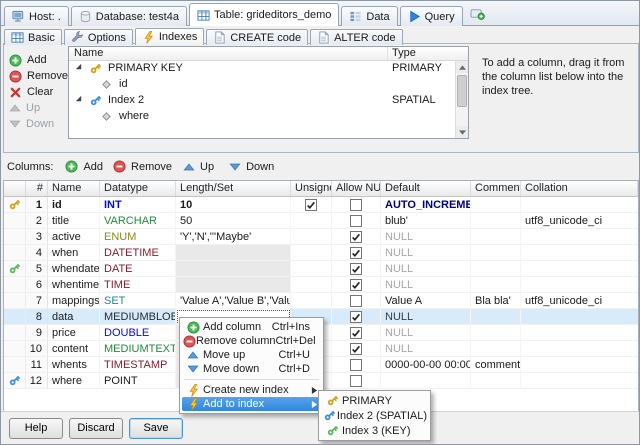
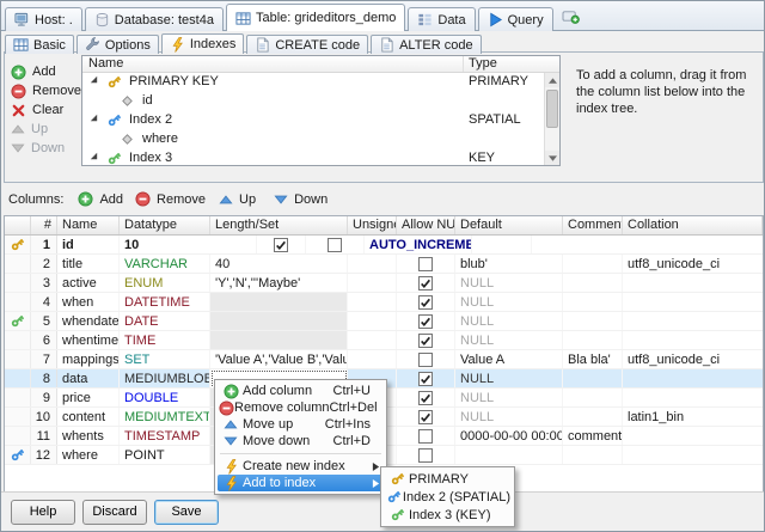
  Host: .
  Database: test4a
  Table: grideditors_demo
  Data
  Query
  Basic
  Options
  Indexes
  CREATE code
  ALTER code
  Add
  Remove
  Clear
  Up
  Down
  Name
  Type
  PRIMARY KEY
  PRIMARY
  id
  Index 2
  SPATIAL
  where
+ Index 3
+ KEY
  To add a column, drag it from the column list below into the index tree.
  Columns:
  Add
  Remove
  Up
  Down
  #
  Name
  Datatype
  Length/Set
  Unsign
  Allow NU
  Default
  Commen
  Collation
  1
  id
- INT
  10
  AUTO_INCREME
  2
  title
  VARCHAR
- 50
+ 40
  blub'
  utf8_unicode_ci
  3
  active
  ENUM
  'Y','N','''Maybe'
  NULL
  4
  when
  DATETIME
  NULL
  5
  whendate
  DATE
  NULL
  6
  whentime
  TIME
  NULL
  7
  mappings
  SET
  'Value A','Value B','Valu
  Value A
  Bla bla'
  utf8_unicode_ci
  8
  data
  MEDIUMBLOB
  NULL
  9
  price
  DOUBLE
  NULL
  10
  content
  MEDIUMTEXT
  NULL
+ latin1_bin
  11
  whents
  TIMESTAMP
  0000-00-00 00:00
  comment
  12
  where
  POINT
  Help
  Discard
  Save
  Add column
- Ctrl+Ins
+ Ctrl+U
  Remove column
  Ctrl+Del
  Move up
- Ctrl+U
+ Ctrl+Ins
  Move down
  Ctrl+D
  Create new index
  Add to index
  PRIMARY
  Index 2 (SPATIAL)
  Index 3 (KEY)
